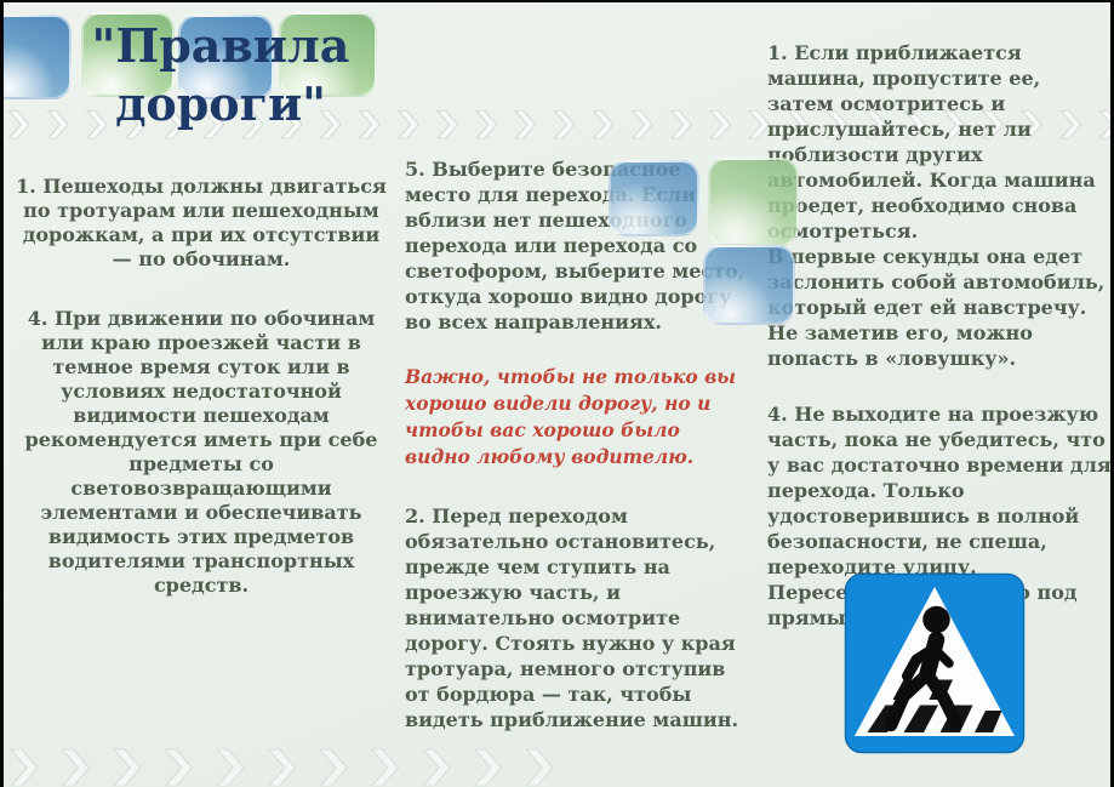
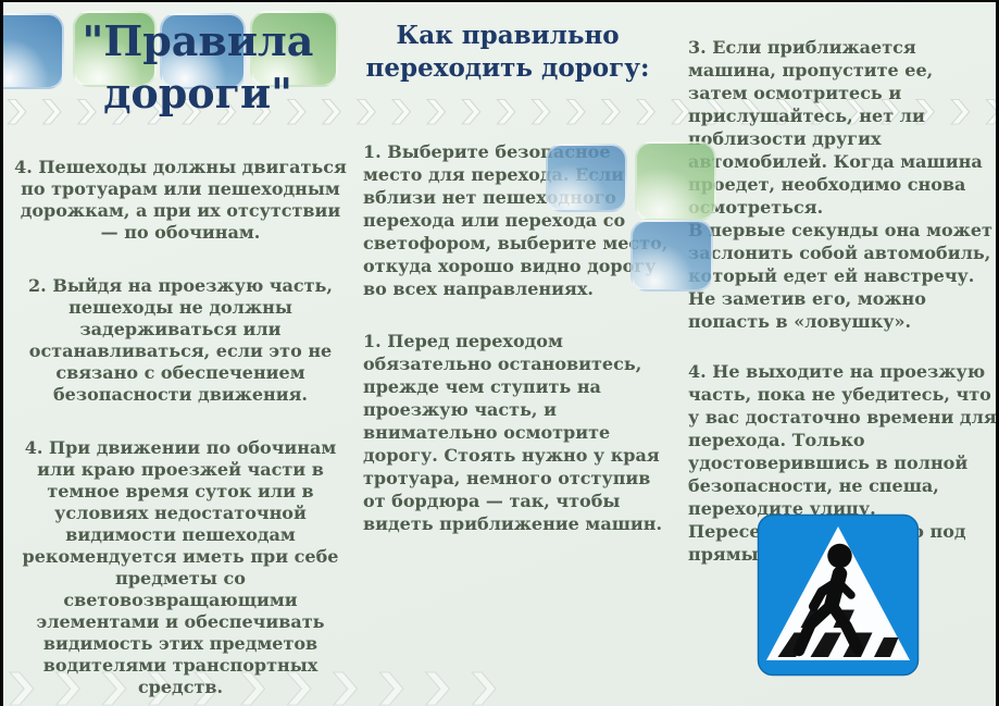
  ❯❯❯❯❯❯❯❯❯❯❯
  "Правила
  дороги"
- 1. Пешеходы должны двигаться по тротуарам или пешеходным дорожкам, а при их отсутствии — по обочинам.
+ 4. Пешеходы должны двигаться по тротуарам или пешеходным дорожкам, а при их отсутствии — по обочинам.
+ 2. Выйдя на проезжую часть, пешеходы не должны задерживаться или останавливаться, если это не связано с обеспечением безопасности движения.
  4. При движении по обочинам или краю проезжей части в темное время суток или в условиях недостаточной видимости пешеходам рекомендуется иметь при себе предметы со световозвращающими элементами и обеспечивать видимость этих предметов водителями транспортных средств.
+ Как правильно переходить дорогу:
- 5. Выберите безопасное место для перехода. Если вблизи нет пешеходного перехода или перехода со светофором, выберите место, откуда хорошо видно дорогу во всех направлениях.
+ 1. Выберите безопасное место для перехода. Если вблизи нет пешеходного перехода или перехода со светофором, выберите место, откуда хорошо видно дорогу во всех направлениях.
- Важно, чтобы не только вы хорошо видели дорогу, но и чтобы вас хорошо было видно любому водителю.
- 2. Перед переходом обязательно остановитесь, прежде чем ступить на проезжую часть, и внимательно осмотрите дорогу. Стоять нужно у края тротуара, немного отступив от бордюра — так, чтобы видеть приближение машин.
+ 1. Перед переходом обязательно остановитесь, прежде чем ступить на проезжую часть, и внимательно осмотрите дорогу. Стоять нужно у края тротуара, немного отступив от бордюра — так, чтобы видеть приближение машин.
- 1. Если приближается машина, пропустите ее, затем осмотритесь и прислушайтесь, нет ли поблизости других автомобилей. Когда машина проедет, необходимо снова осмотреться.
+ 3. Если приближается машина, пропустите ее, затем осмотритесь и прислушайтесь, нет ли поблизости других автомобилей. Когда машина проедет, необходимо снова осмотреться.
- В первые секунды она едет заслонить собой автомобиль, который едет ей навстречу. Не заметив его, можно попасть в «ловушку».
+ В первые секунды она может заслонить собой автомобиль, который едет ей навстречу. Не заметив его, можно попасть в «ловушку».
  4. Не выходите на проезжую часть, пока не убедитесь, что у вас достаточно времени для перехода. Только удостоверившись в полной безопасности, не спеша, переходите улицу. Пересе под прямы
